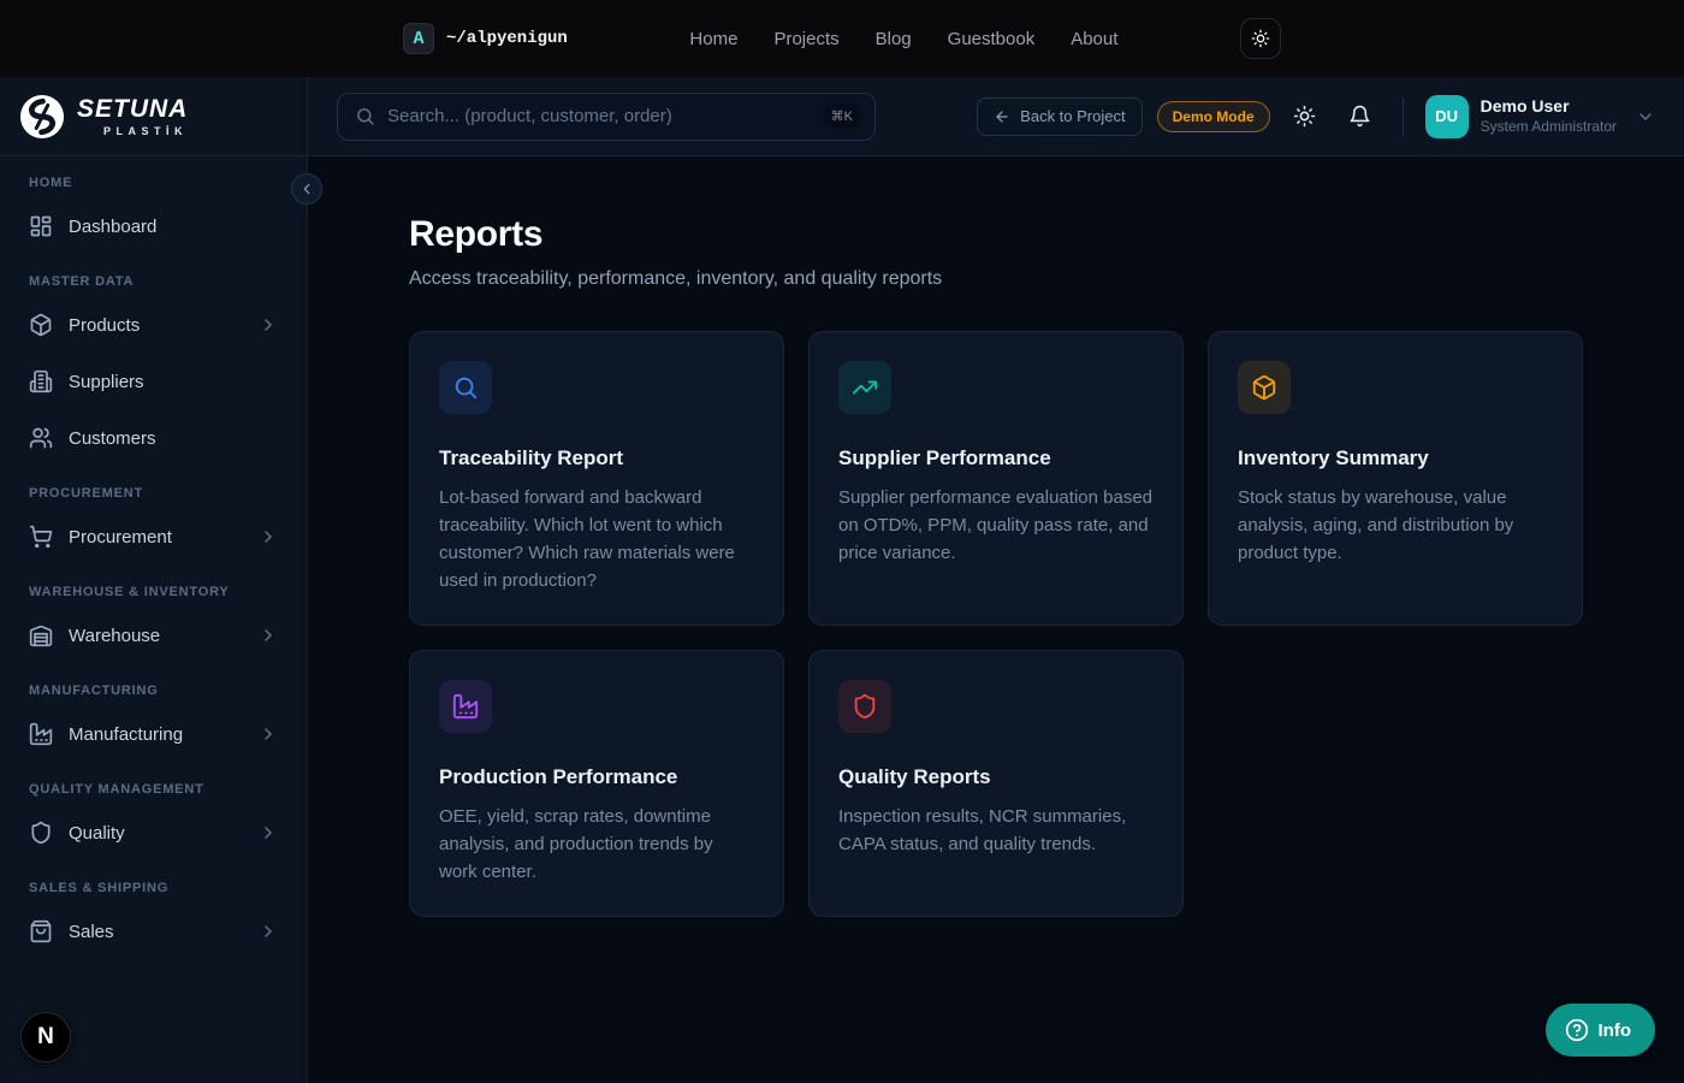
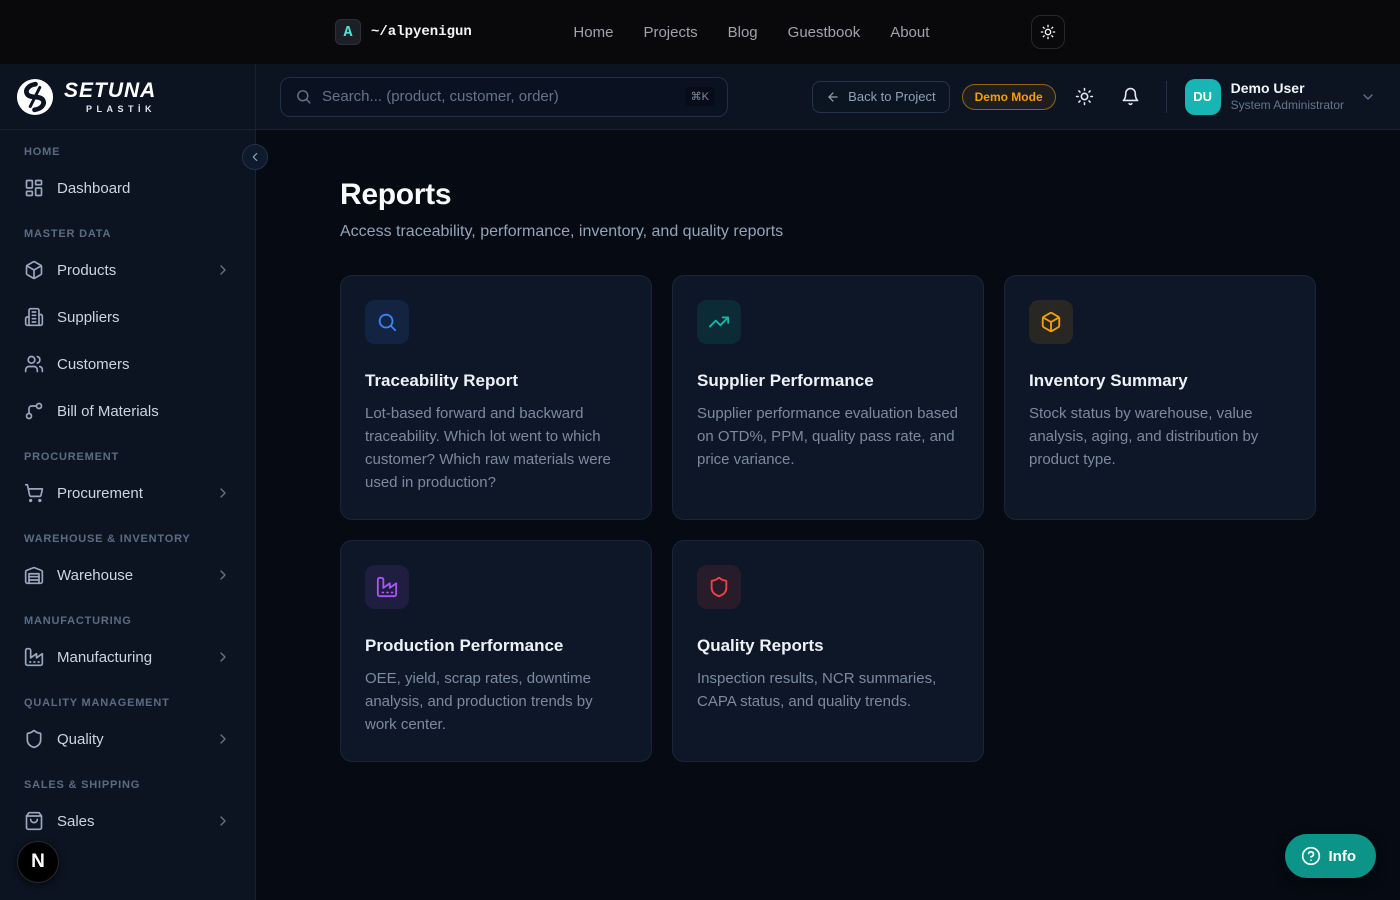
  A
  ~/alpyenigun
  Home
  Projects
  Blog
  Guestbook
  About
  SETUNA
  PLASTİK
  HOME
  Dashboard
  MASTER DATA
  Products
  Suppliers
  Customers
+ Bill of Materials
  PROCUREMENT
  Procurement
  WAREHOUSE & INVENTORY
  Warehouse
  MANUFACTURING
  Manufacturing
  QUALITY MANAGEMENT
  Quality
  SALES & SHIPPING
  Sales
  Search... (product, customer, order)
  ⌘K
  Back to Project
  Demo Mode
  DU
  Demo User
  System Administrator
  Reports
  Access traceability, performance, inventory, and quality reports
  Traceability Report
  Lot-based forward and backward traceability. Which lot went to which customer? Which raw materials were used in production?
  Supplier Performance
  Supplier performance evaluation based on OTD%, PPM, quality pass rate, and price variance.
  Inventory Summary
  Stock status by warehouse, value analysis, aging, and distribution by product type.
  Production Performance
  OEE, yield, scrap rates, downtime analysis, and production trends by work center.
  Quality Reports
  Inspection results, NCR summaries, CAPA status, and quality trends.
  N
  Info
